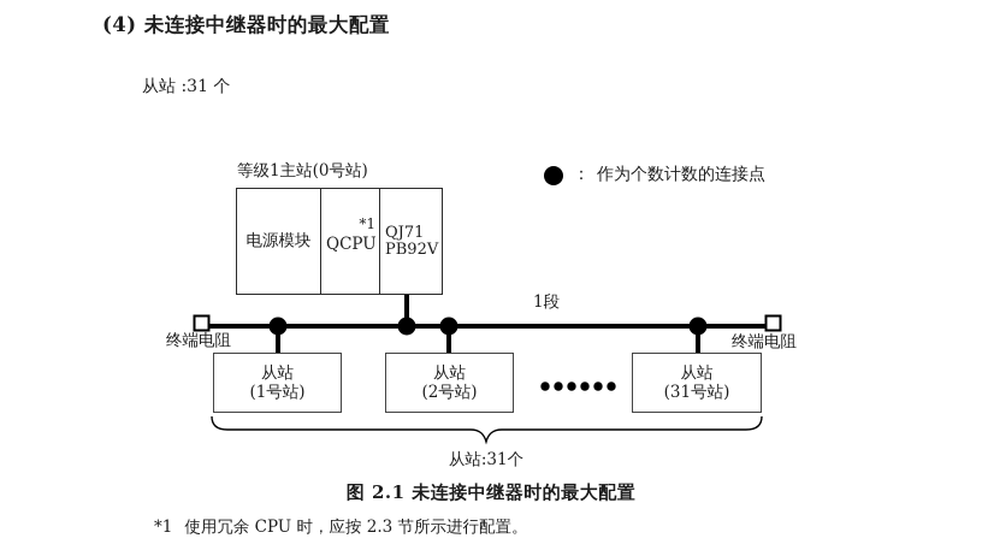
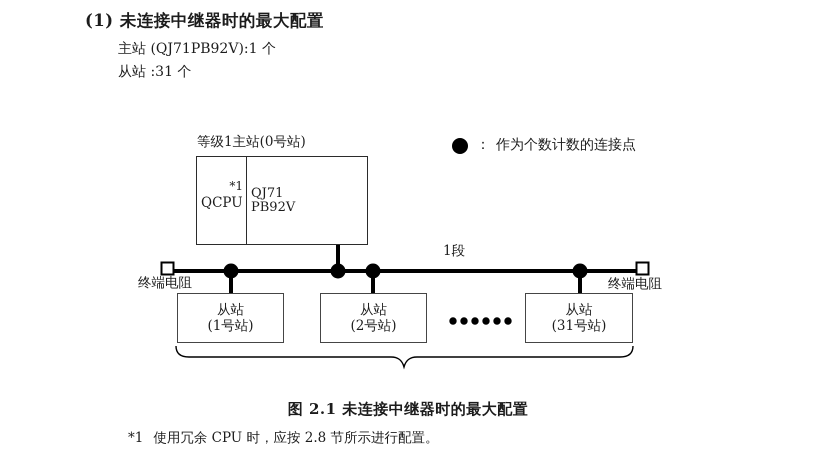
- (4) 未连接中继器时的最大配置
+ (1) 未连接中继器时的最大配置
+ 主站 (QJ71PB92V):1 个
  从站 :31 个
  等级1主站(0号站)
- 电源模块
  QCPU
  *1
  QJ71
  PB92V
  ：
  作为个数计数的连接点
  1段
  终端电阻
  终端电阻
  从站
  (1号站)
  从站
  (2号站)
  从站
  (31号站)
- 从站:31个
  图 2.1 未连接中继器时的最大配置
  *1
- 使用冗余 CPU 时，应按 2.3 节所示进行配置。
+ 使用冗余 CPU 时，应按 2.8 节所示进行配置。
